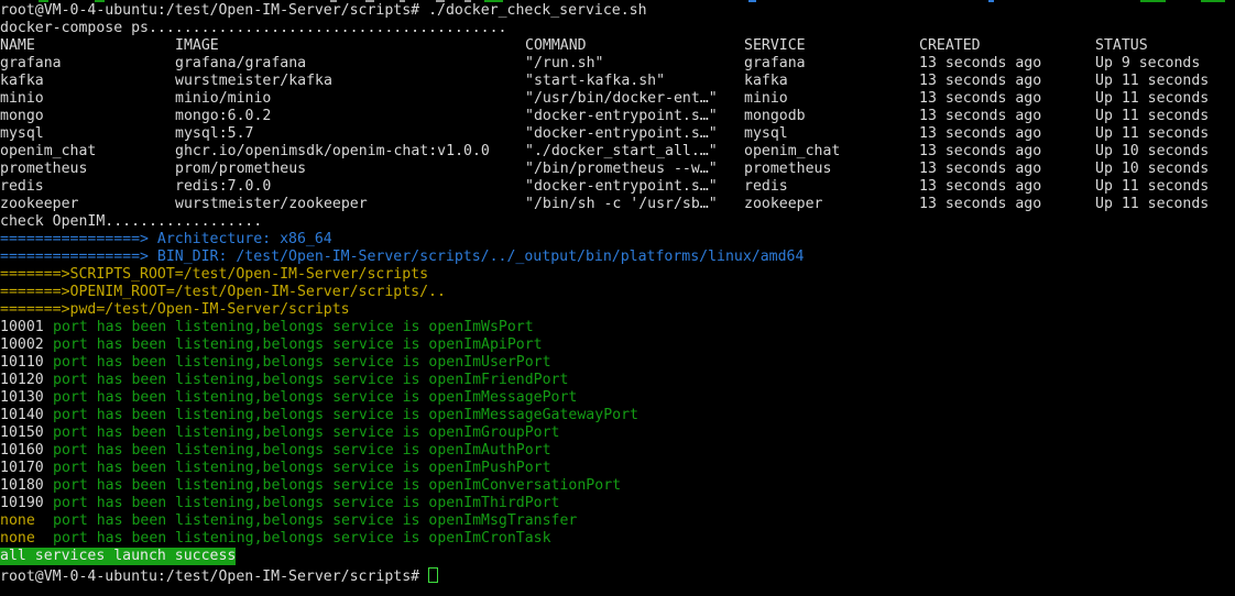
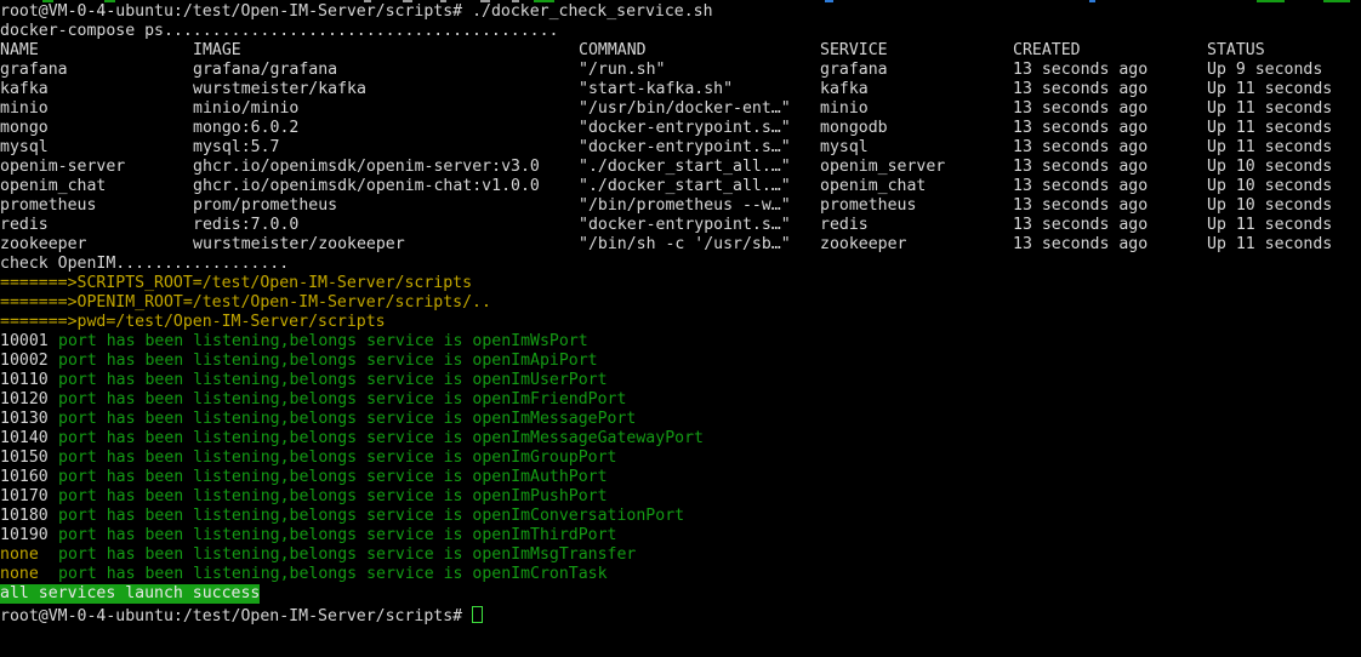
  root@VM-0-4-ubuntu:/test/Open-IM-Server/scripts# ./docker_check_service.sh
  docker-compose ps.........................................
  NAME IMAGE COMMAND SERVICE CREATED STATUS
  grafana grafana/grafana "/run.sh" grafana 13 seconds ago Up 9 seconds
  kafka wurstmeister/kafka "start-kafka.sh" kafka 13 seconds ago Up 11 seconds
  minio minio/minio "/usr/bin/docker-ent…" minio 13 seconds ago Up 11 seconds
  mongo mongo:6.0.2 "docker-entrypoint.s…" mongodb 13 seconds ago Up 11 seconds
  mysql mysql:5.7 "docker-entrypoint.s…" mysql 13 seconds ago Up 11 seconds
+ openim-server ghcr.io/openimsdk/openim-server:v3.0 "./docker_start_all.…" openim_server 13 seconds ago Up 10 seconds
  openim_chat ghcr.io/openimsdk/openim-chat:v1.0.0 "./docker_start_all.…" openim_chat 13 seconds ago Up 10 seconds
  prometheus prom/prometheus "/bin/prometheus --w…" prometheus 13 seconds ago Up 10 seconds
  redis redis:7.0.0 "docker-entrypoint.s…" redis 13 seconds ago Up 11 seconds
  zookeeper wurstmeister/zookeeper "/bin/sh -c '/usr/sb…" zookeeper 13 seconds ago Up 11 seconds
  check OpenIM..................
- ================> Architecture: x86_64
- ================> BIN_DIR: /test/Open-IM-Server/scripts/../_output/bin/platforms/linux/amd64
  =======>SCRIPTS_ROOT=/test/Open-IM-Server/scripts
  =======>OPENIM_ROOT=/test/Open-IM-Server/scripts/..
  =======>pwd=/test/Open-IM-Server/scripts
  10001 port has been listening,belongs service is openImWsPort
  10002 port has been listening,belongs service is openImApiPort
  10110 port has been listening,belongs service is openImUserPort
  10120 port has been listening,belongs service is openImFriendPort
  10130 port has been listening,belongs service is openImMessagePort
  10140 port has been listening,belongs service is openImMessageGatewayPort
  10150 port has been listening,belongs service is openImGroupPort
  10160 port has been listening,belongs service is openImAuthPort
  10170 port has been listening,belongs service is openImPushPort
  10180 port has been listening,belongs service is openImConversationPort
  10190 port has been listening,belongs service is openImThirdPort
  none port has been listening,belongs service is openImMsgTransfer
  none port has been listening,belongs service is openImCronTask
  all services launch success
  root@VM-0-4-ubuntu:/test/Open-IM-Server/scripts#
